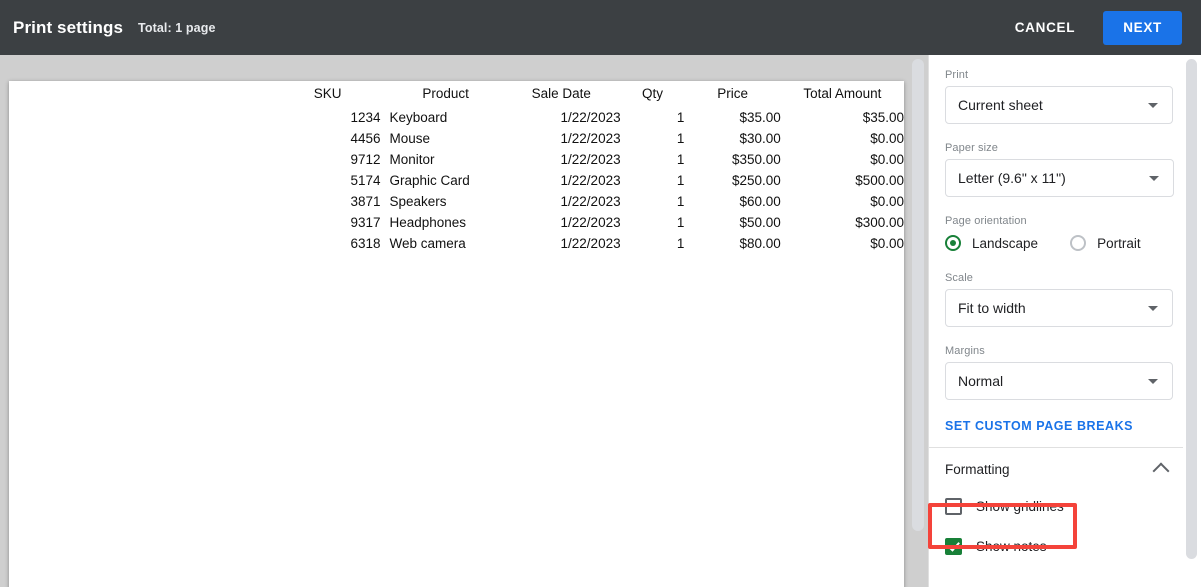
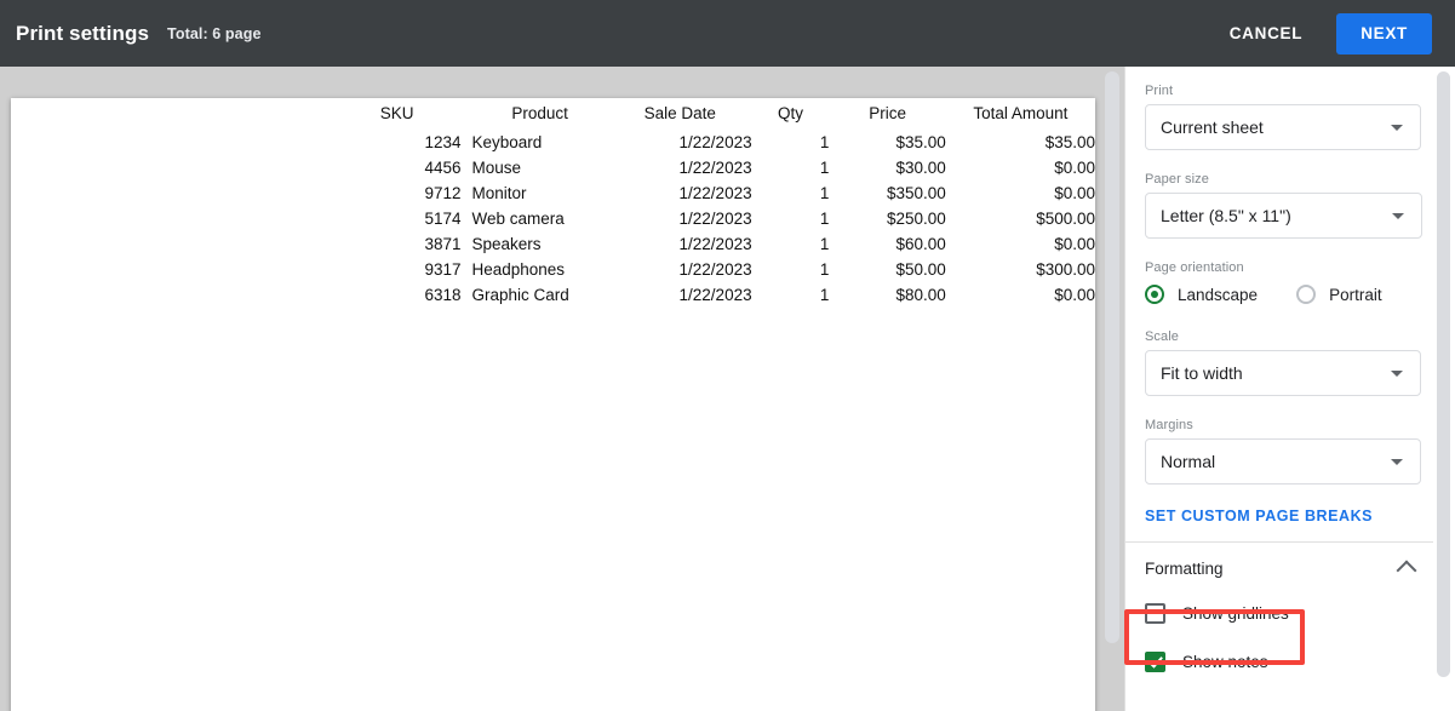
  Print settings
- Total: 1 page
+ Total: 6 page
  CANCEL
  NEXT
  	SKU	Product	Sale Date	Qty	Price	Total Amount
  	1234	Keyboard	1/22/2023	1	$35.00	$35.00
  	4456	Mouse	1/22/2023	1	$30.00	$0.00
  	9712	Monitor	1/22/2023	1	$350.00	$0.00
- 	5174	Graphic Card	1/22/2023	1	$250.00	$500.00
+ 	5174	Web camera	1/22/2023	1	$250.00	$500.00
  	3871	Speakers	1/22/2023	1	$60.00	$0.00
  	9317	Headphones	1/22/2023	1	$50.00	$300.00
- 	6318	Web camera	1/22/2023	1	$80.00	$0.00
+ 	6318	Graphic Card	1/22/2023	1	$80.00	$0.00
  Print
  Current sheet
  Paper size
- Letter (9.6" x 11")
+ Letter (8.5" x 11")
  Page orientation
  Landscape
  Portrait
  Scale
  Fit to width
  Margins
  Normal
  SET CUSTOM PAGE BREAKS
  Formatting
  Show gridlines
  Show notes
